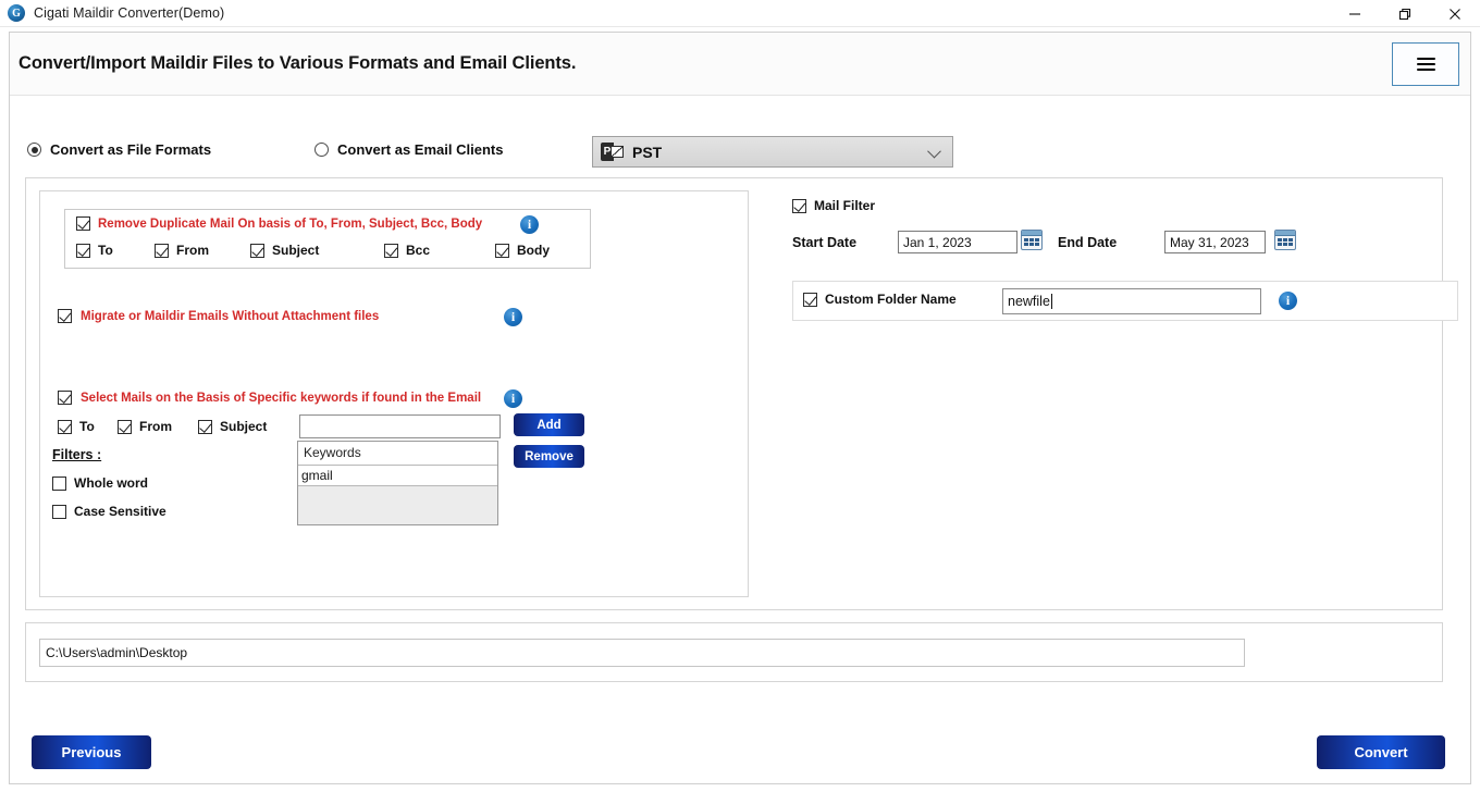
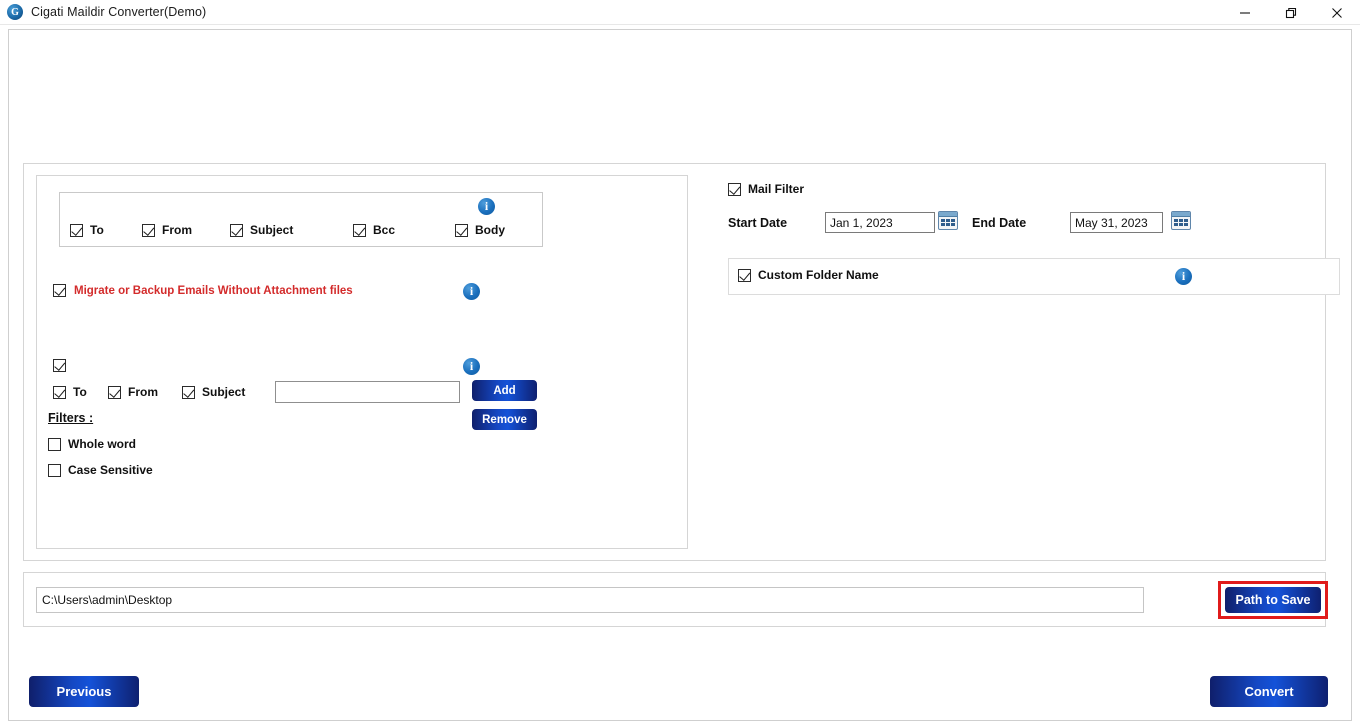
  Cigati Maildir Converter(Demo)
- Convert/Import Maildir Files to Various Formats and Email Clients.
- Convert as File Formats
- Convert as Email Clients
- PST
- Remove Duplicate Mail On basis of To, From, Subject, Bcc, Body
  To
  From
  Subject
  Bcc
  Body
- Migrate or Maildir Emails Without Attachment files
+ Migrate or Backup Emails Without Attachment files
- Select Mails on the Basis of Specific keywords if found in the Email
  To
  From
  Subject
  Add
  Remove
  Filters :
  Whole word
  Case Sensitive
- Keywords
- gmail
  Mail Filter
  Start Date
  Jan 1, 2023
  End Date
  May 31, 2023
  Custom Folder Name
- newfile
  C:\Users\admin\Desktop
+ Path to Save
  Previous
  Convert
